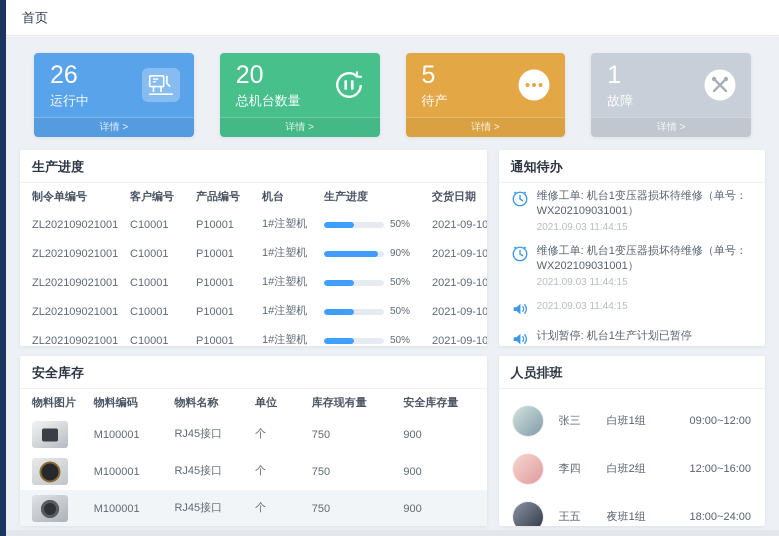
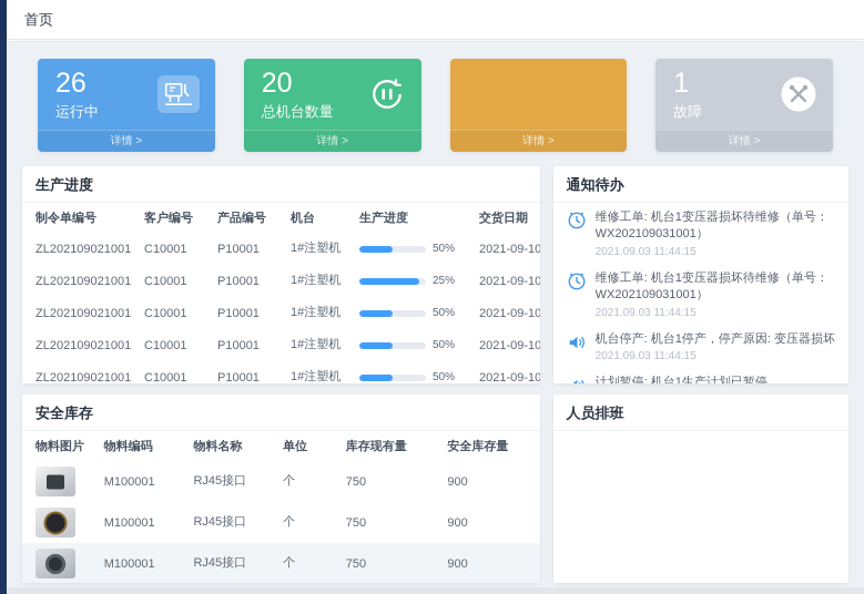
  首页
  26
  运行中
  详情 >
  20
  总机台数量
  详情 >
- 5
- 待产
  详情 >
  1
  故障
  详情 >
  生产进度
  制令单编号	客户编号	产品编号	机台	生产进度	交货日期
  ZL202109021001	C10001	P10001	1#注塑机	50%	2021-09-10
- ZL202109021001	C10001	P10001	1#注塑机	90%	2021-09-10
+ ZL202109021001	C10001	P10001	1#注塑机	25%	2021-09-10
  ZL202109021001	C10001	P10001	1#注塑机	50%	2021-09-10
  ZL202109021001	C10001	P10001	1#注塑机	50%	2021-09-10
  ZL202109021001	C10001	P10001	1#注塑机	50%	2021-09-10
  通知待办
  维修工单: 机台1变压器损坏待维修（单号：WX202109031001）
  2021.09.03 11:44:15
  维修工单: 机台1变压器损坏待维修（单号：WX202109031001）
  2021.09.03 11:44:15
+ 机台停产: 机台1停产，停产原因: 变压器损坏
  2021.09.03 11:44:15
  计划暂停: 机台1生产计划已暂停
  安全库存
  物料图片	物料编码	物料名称	单位	库存现有量	安全库存量
  	M100001	RJ45接口	个	750	900
  	M100001	RJ45接口	个	750	900
  	M100001	RJ45接口	个	750	900
  人员排班
- 张三
- 白班1组
- 09:00~12:00
- 李四
- 白班2组
- 12:00~16:00
- 王五
- 夜班1组
- 18:00~24:00
